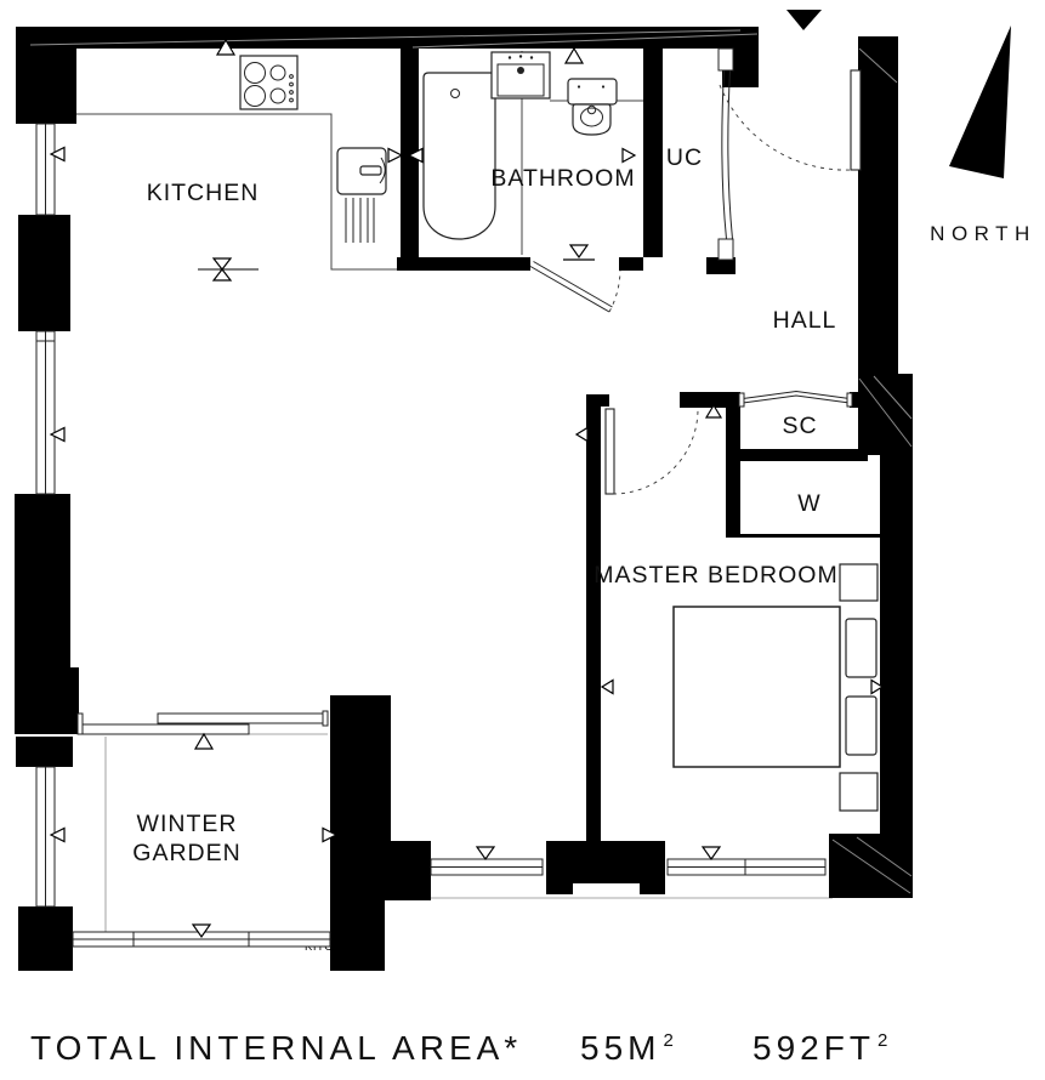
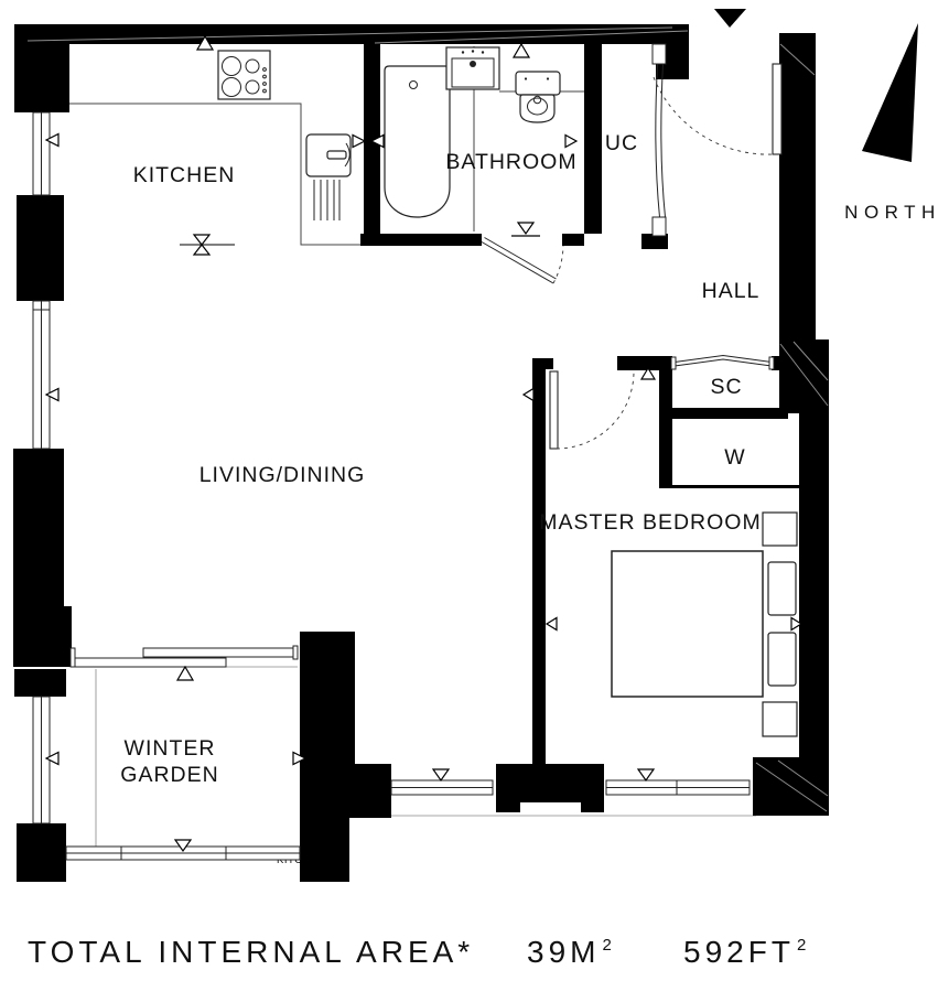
  NORTH
  KITCHEN
  BATHROOM
  UC
  HALL
  SC
  W
  MASTER BEDROOM
+ LIVING/DINING
  WINTER
  GARDEN
  TOTAL INTERNAL AREA*
- 55M2
+ 39M2
  592FT2
